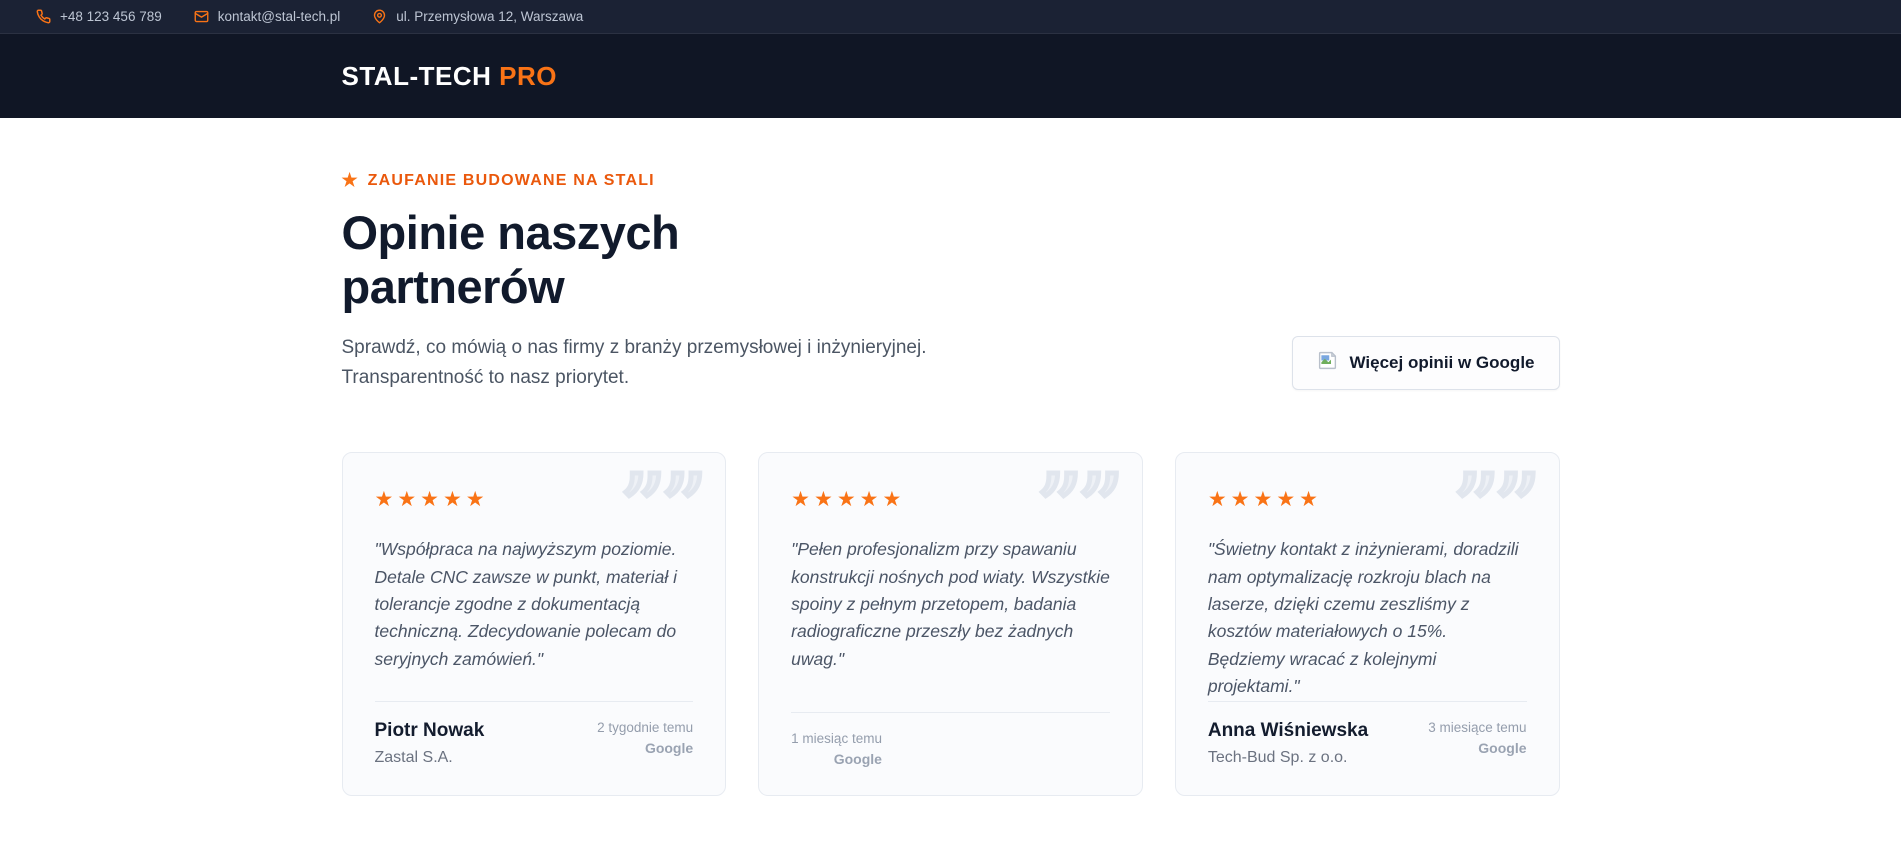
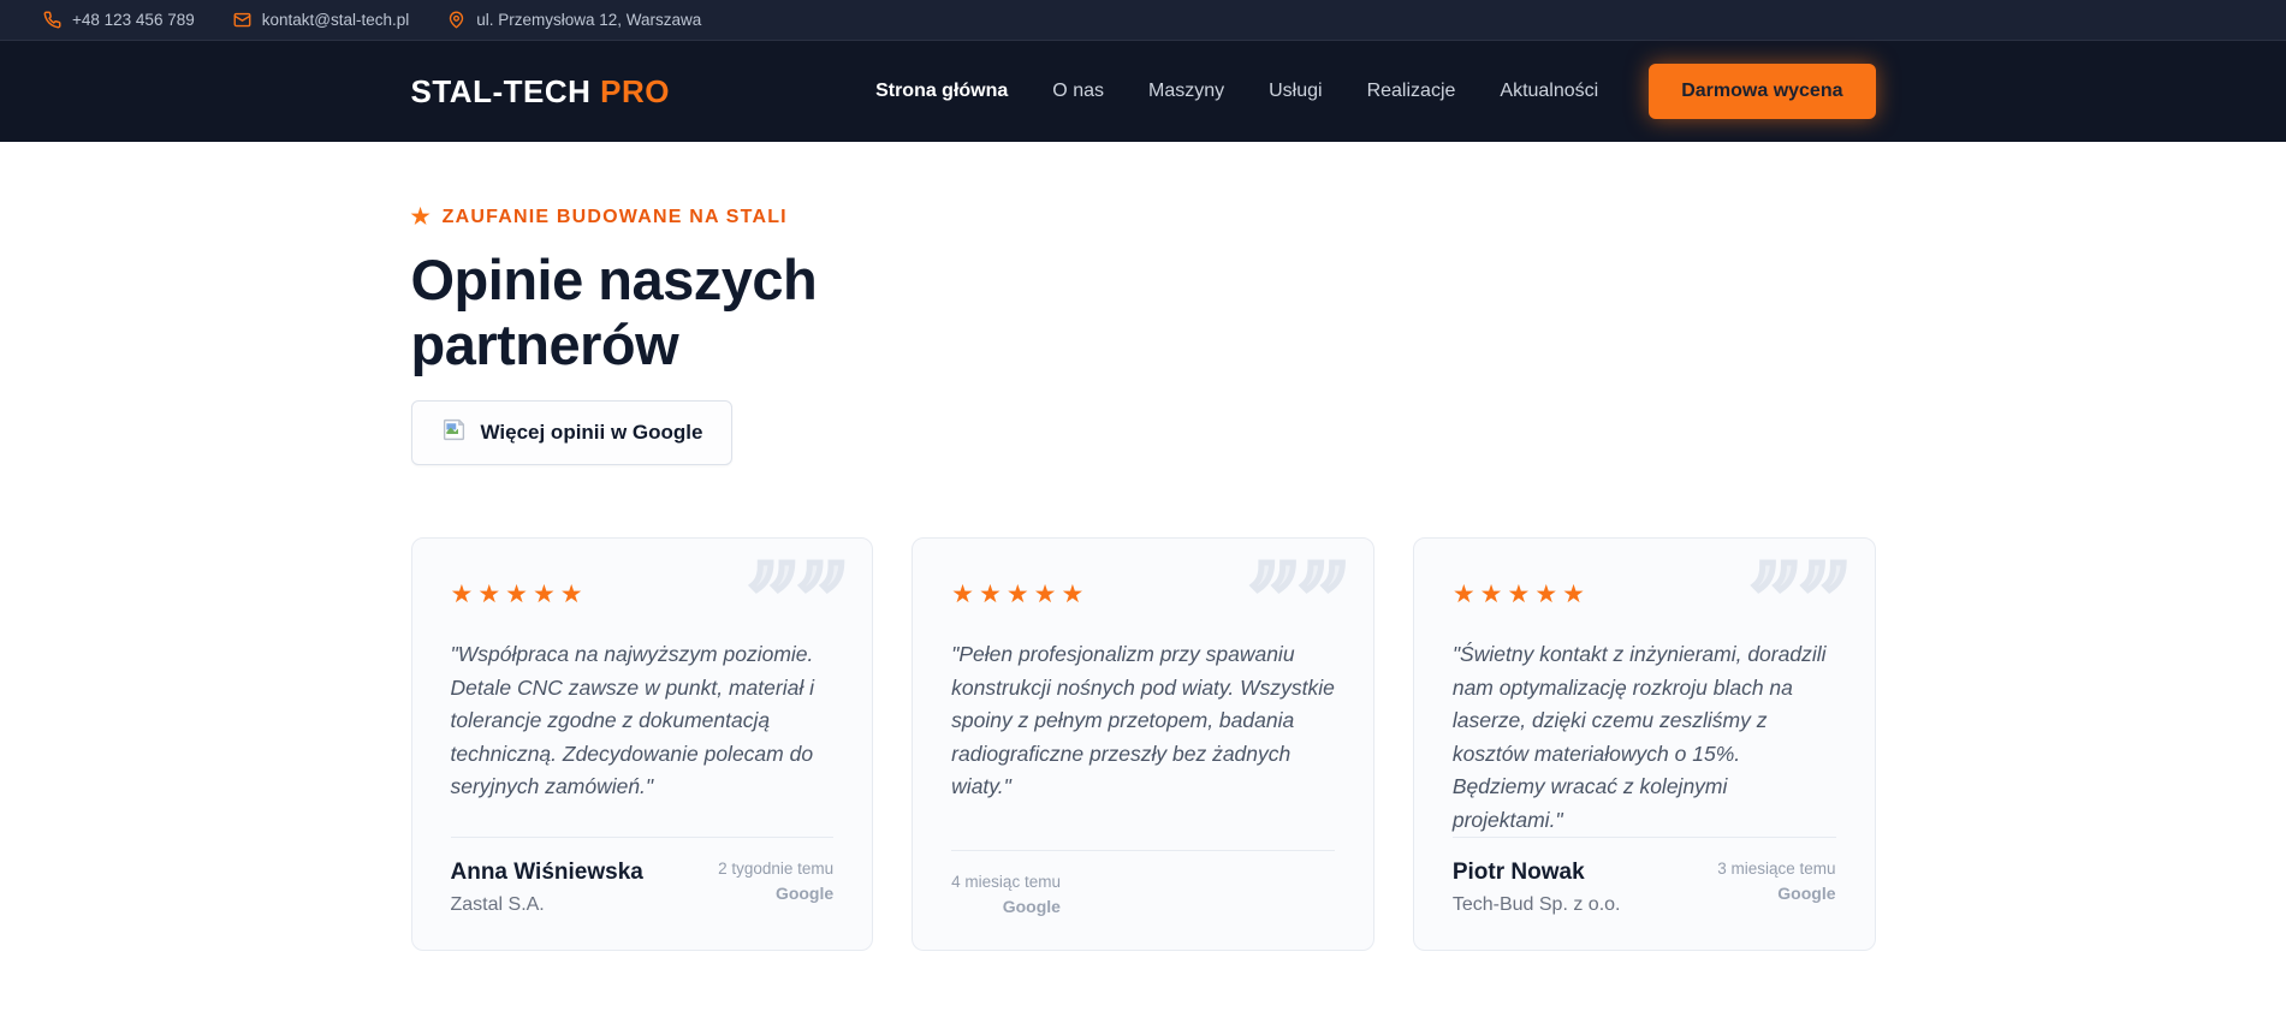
  +48 123 456 789
  kontakt@stal-tech.pl
  ul. Przemysłowa 12, Warszawa
  STAL-TECH PRO
+ Strona główna
+ O nas
+ Maszyny
+ Usługi
+ Realizacje
+ Aktualności
+ Darmowa wycena
  ★
  ZAUFANIE BUDOWANE NA STALI
  Opinie naszych partnerów
- Sprawdź, co mówią o nas firmy z branży przemysłowej i inżynieryjnej.
- Transparentność to nasz priorytet.
  Więcej opinii w Google
  ””
  ★★★★★
  "Współpraca na najwyższym poziomie. Detale CNC zawsze w punkt, materiał i tolerancje zgodne z dokumentacją techniczną. Zdecydowanie polecam do seryjnych zamówień."
- Piotr Nowak
+ Anna Wiśniewska
  Zastal S.A.
  2 tygodnie temu
  Google
  ””
  ★★★★★
- "Pełen profesjonalizm przy spawaniu konstrukcji nośnych pod wiaty. Wszystkie spoiny z pełnym przetopem, badania radiograficzne przeszły bez żadnych uwag."
+ "Pełen profesjonalizm przy spawaniu konstrukcji nośnych pod wiaty. Wszystkie spoiny z pełnym przetopem, badania radiograficzne przeszły bez żadnych wiaty."
- 1 miesiąc temu
+ 4 miesiąc temu
  Google
  ””
  ★★★★★
  "Świetny kontakt z inżynierami, doradzili nam optymalizację rozkroju blach na laserze, dzięki czemu zeszliśmy z kosztów materiałowych o 15%. Będziemy wracać z kolejnymi projektami."
- Anna Wiśniewska
+ Piotr Nowak
  Tech-Bud Sp. z o.o.
  3 miesiące temu
  Google
